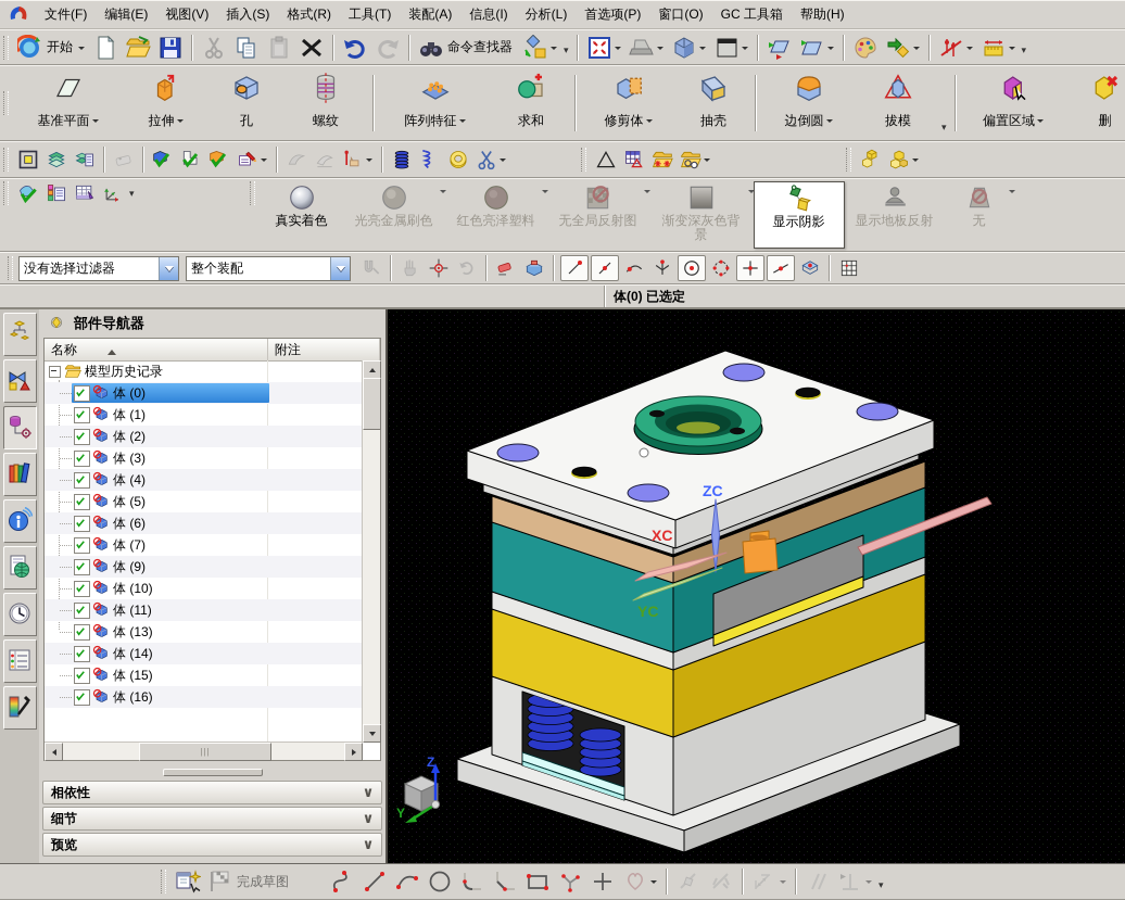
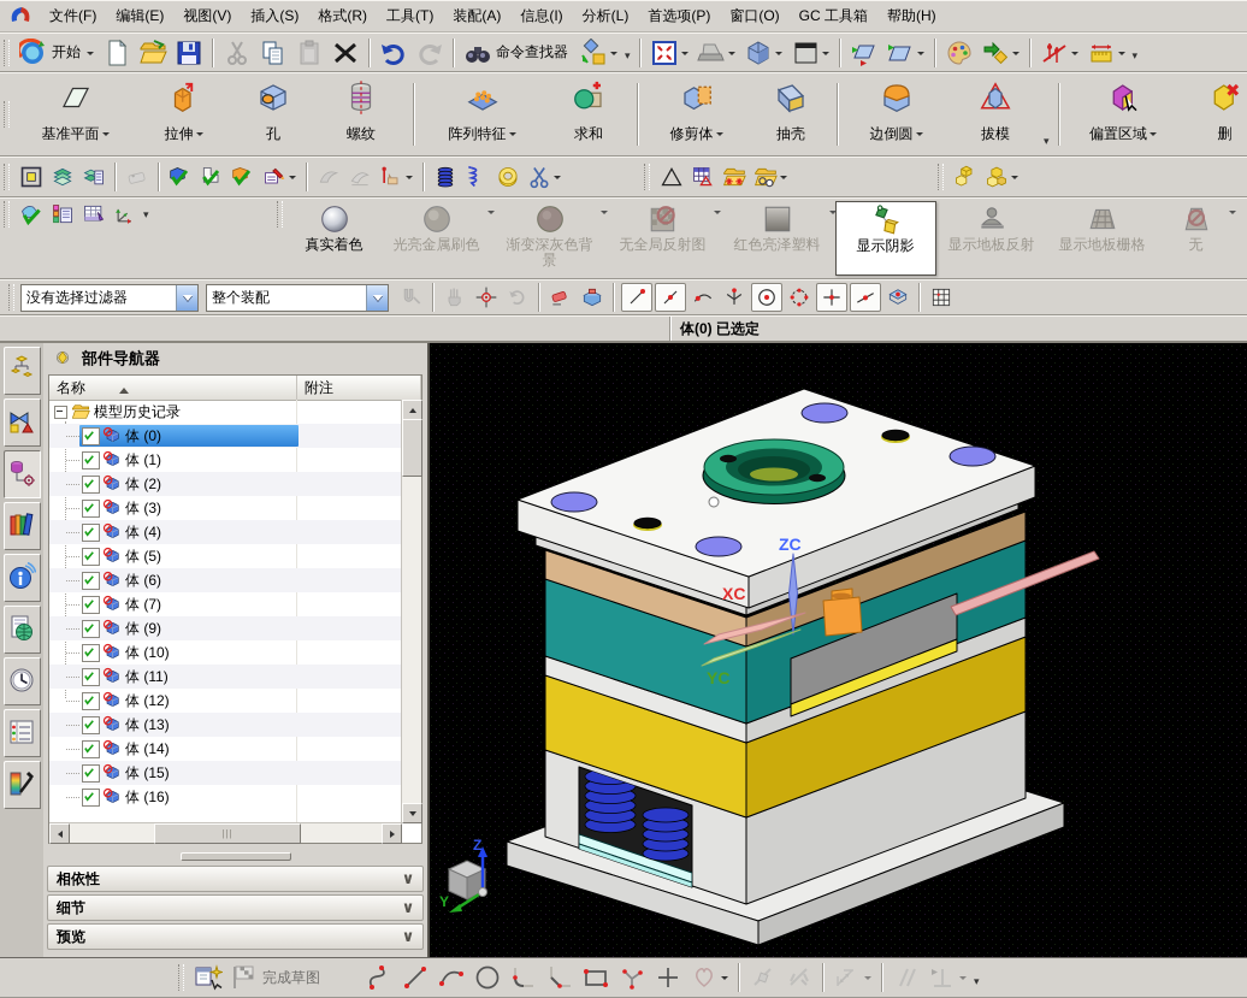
  文件(F)
  编辑(E)
  视图(V)
  插入(S)
  格式(R)
  工具(T)
  装配(A)
  信息(I)
  分析(L)
  首选项(P)
  窗口(O)
  GC 工具箱
  帮助(H)
  开始
  命令查找器
  ▾
  ▾
  基准平面
  拉伸
  孔
  螺纹
  阵列特征
  求和
  修剪体
  抽壳
  边倒圆
  拔模
  ▾
  偏置区域
  删
  ▾
  真实着色
  光亮金属刷色
- 红色亮泽塑料
+ 渐变深灰色背景
  无全局反射图
- 渐变深灰色背景
+ 红色亮泽塑料
  显示阴影
  显示地板反射
+ 显示地板栅格
  无
  没有选择过滤器
  整个装配
  体(0) 已选定
  部件导航器
  名称
  附注
  模型历史记录
  体 (0)
  体 (1)
  体 (2)
  体 (3)
  体 (4)
  体 (5)
  体 (6)
  体 (7)
  体 (9)
  体 (10)
  体 (11)
+ 体 (12)
  体 (13)
  体 (14)
  体 (15)
  体 (16)
  |||
  相依性
  ∨
  细节
  ∨
  预览
  ∨
  ZC
  XC
  YC
  Z
  Y
  完成草图
  ▾
